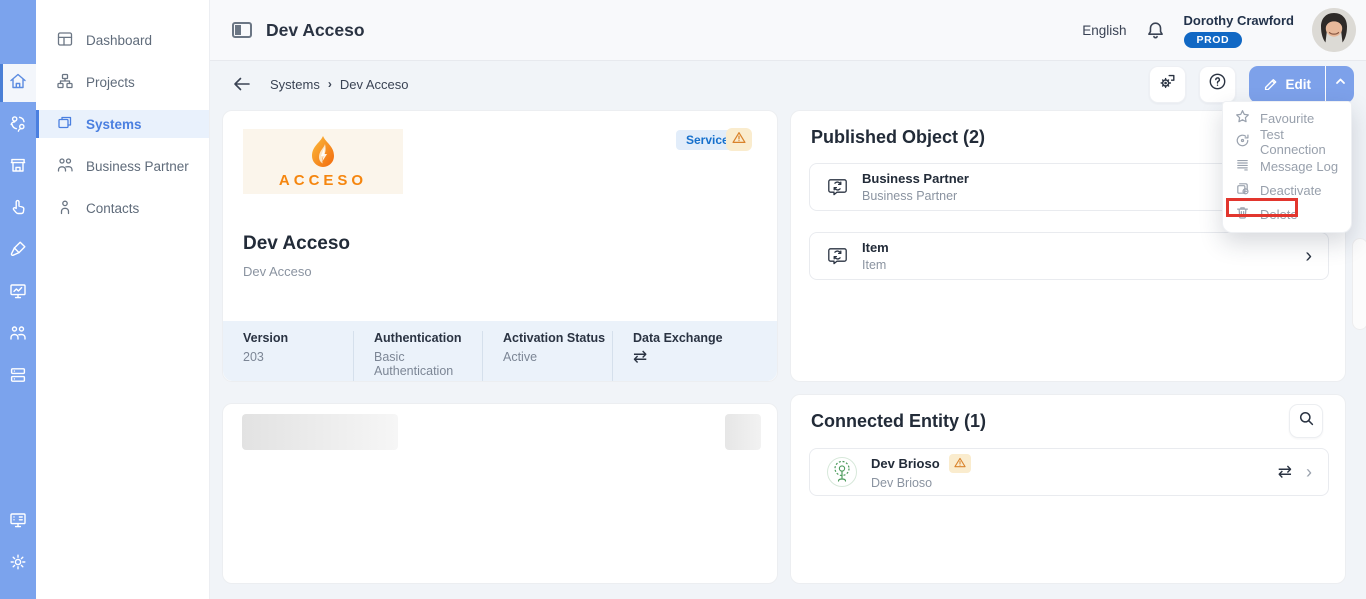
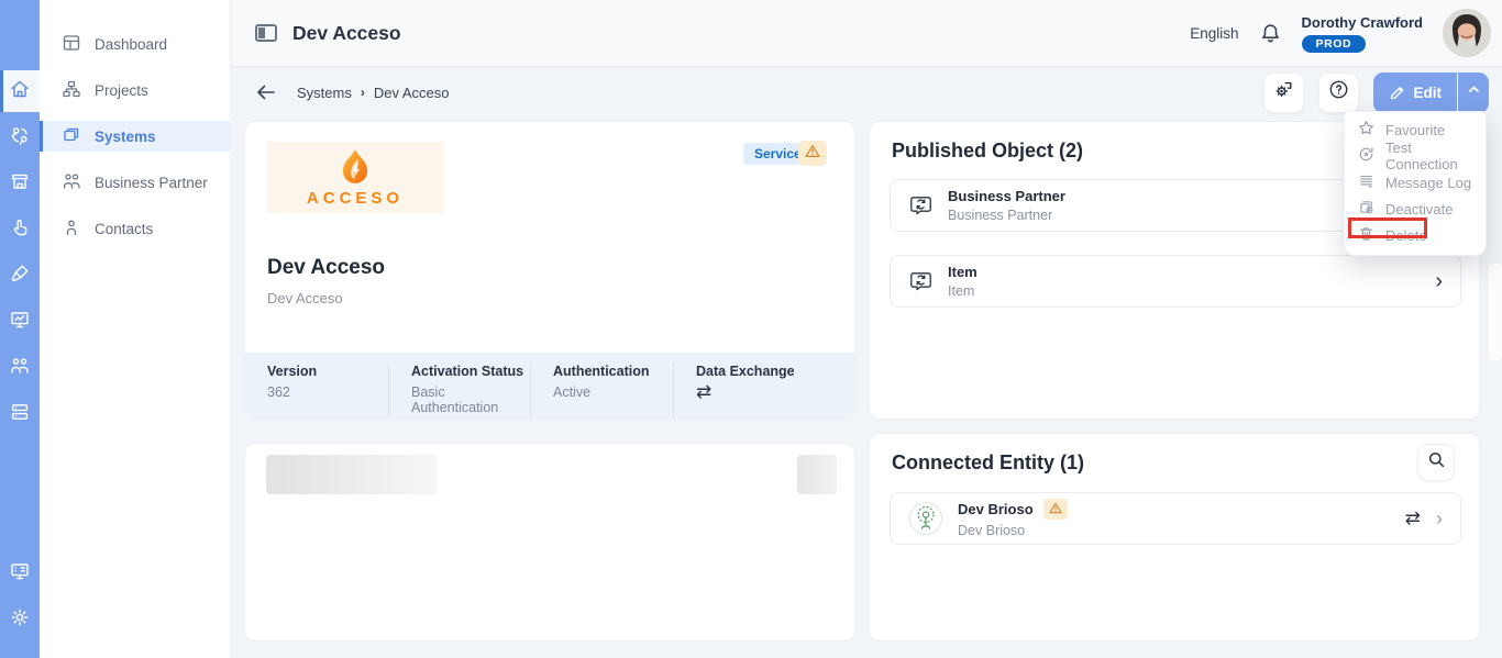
  Dashboard
  Projects
  Systems
  Business Partner
  Contacts
  Dev Acceso
  English
  Dorothy Crawford
  PROD
  Systems
  ›
  Dev Acceso
  Edit
  ACCESO
  Servic
  Dev Acceso
  Dev Acceso
  Version
- 203
+ 362
- Authentication
+ Activation Status
  Basic Authentication
- Activation Status
+ Authentication
  Active
  Data Exchange
  ⇄
  Published Object (2)
  Business Partner
  Business Partner
  Item
  Item
  ›
  Connected Entity (1)
  Dev Brioso
  Dev Brioso
  ⇄
  ›
  Favourite
  Test Connection
  Message Log
  Deactivate
  Delete
